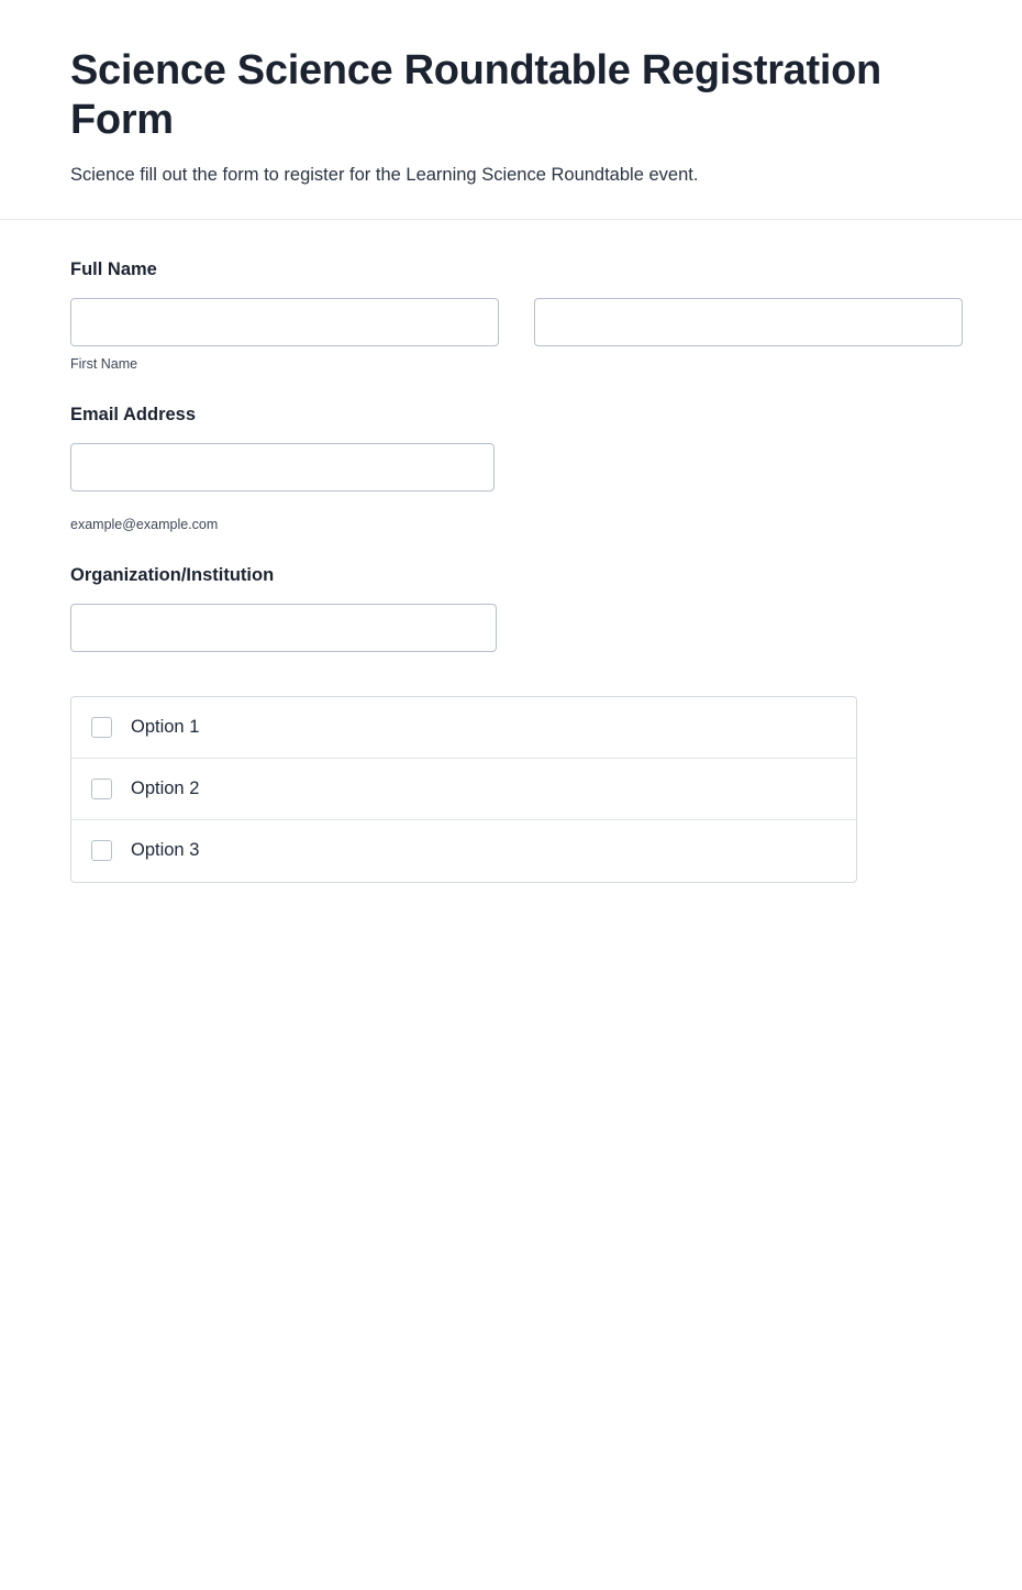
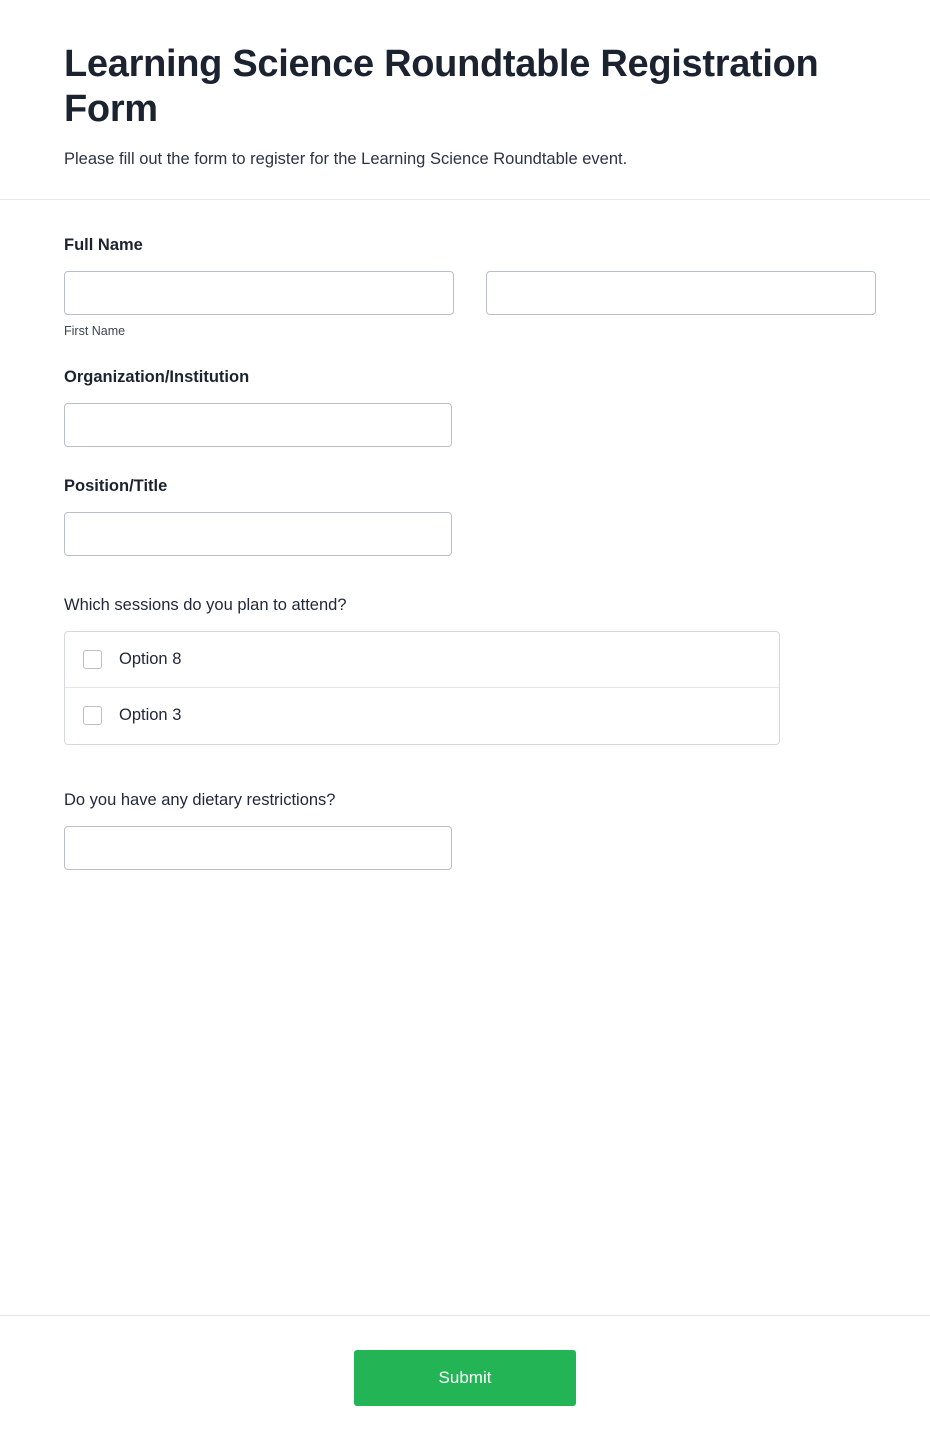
- Science Science Roundtable Registration Form
+ Learning Science Roundtable Registration Form
- Science fill out the form to register for the Learning Science Roundtable event.
+ Please fill out the form to register for the Learning Science Roundtable event.
  Full Name
  First Name
- Email Address
- example@example.com
  Organization/Institution
+ Position/Title
+ Which sessions do you plan to attend?
- Option 1
+ Option 8
- Option 2
  Option 3
+ Do you have any dietary restrictions?
+ Submit
